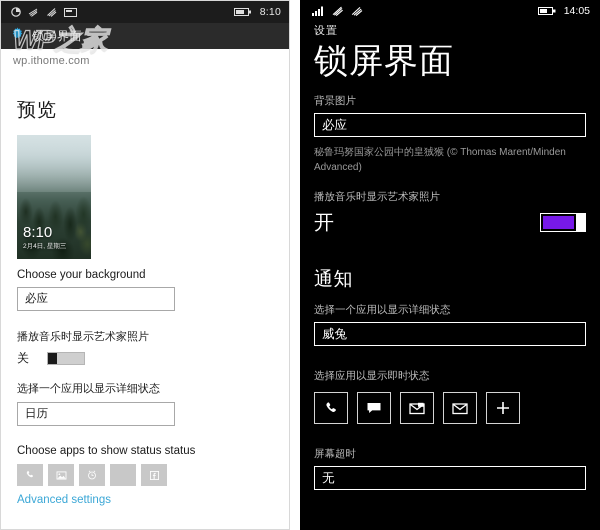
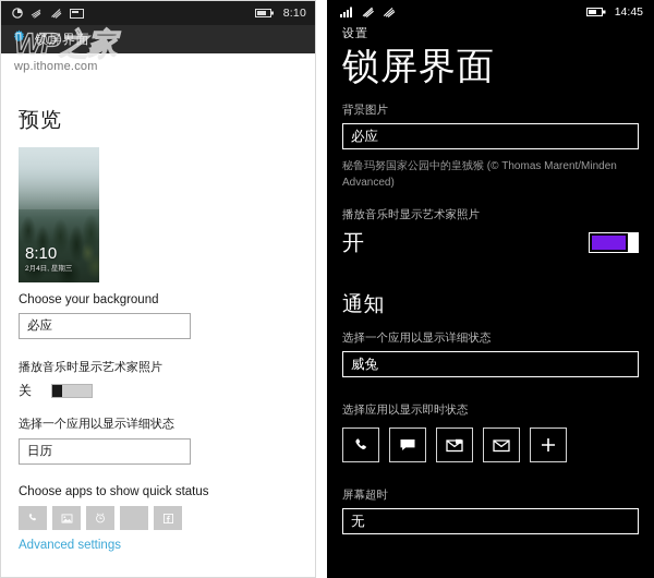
  8:10
  锁屏界面
  WP之家
  wp.ithome.com
  预览
  8:10
  Choose your background
  必应
  播放音乐时显示艺术家照片
  关
  选择一个应用以显示详细状态
  日历
- Choose apps to show status status
+ Choose apps to show quick status
  Advanced settings
- 14:05
+ 14:45
  设置
  锁屏界面
  背景图片
  必应
  秘鲁玛努国家公园中的皇狨猴 (© Thomas Marent/Minden Advanced)
  播放音乐时显示艺术家照片
  开
  通知
  选择一个应用以显示详细状态
  威兔
  选择应用以显示即时状态
  屏幕超时
  无
